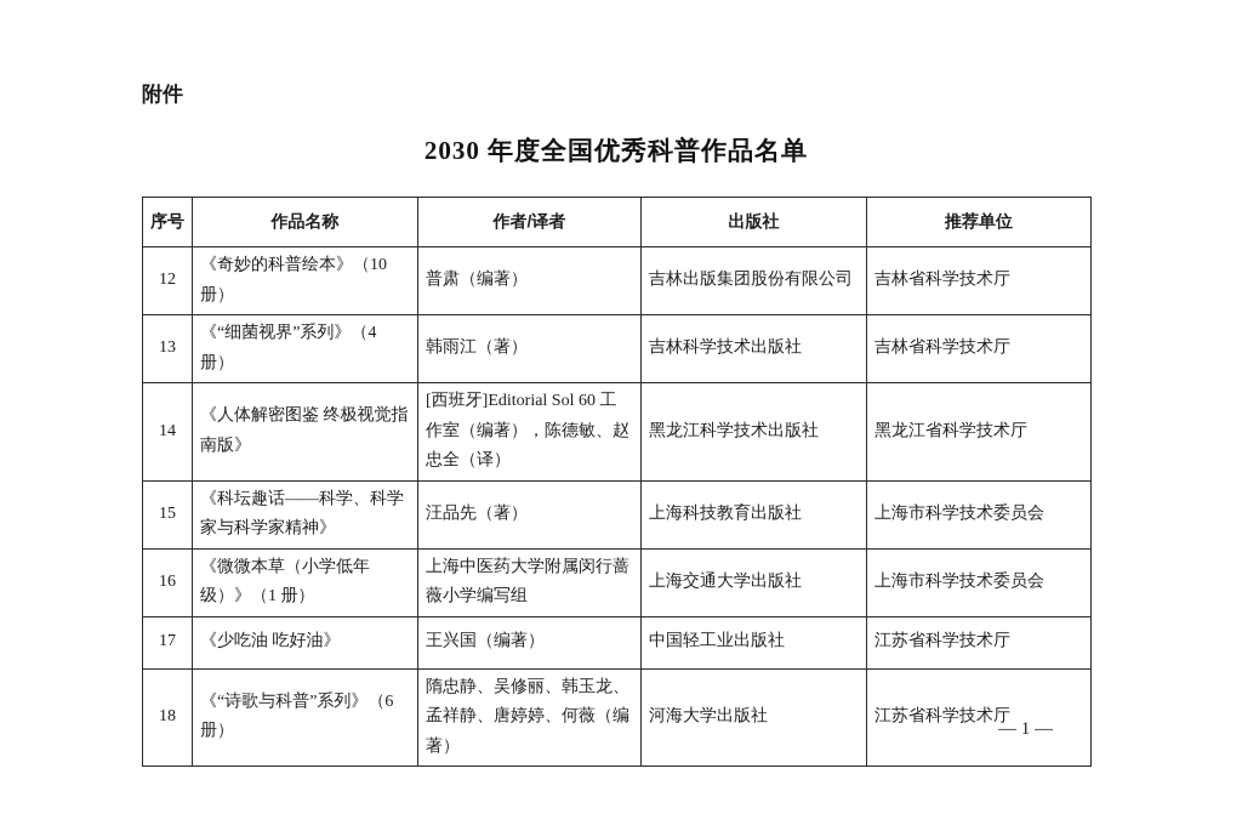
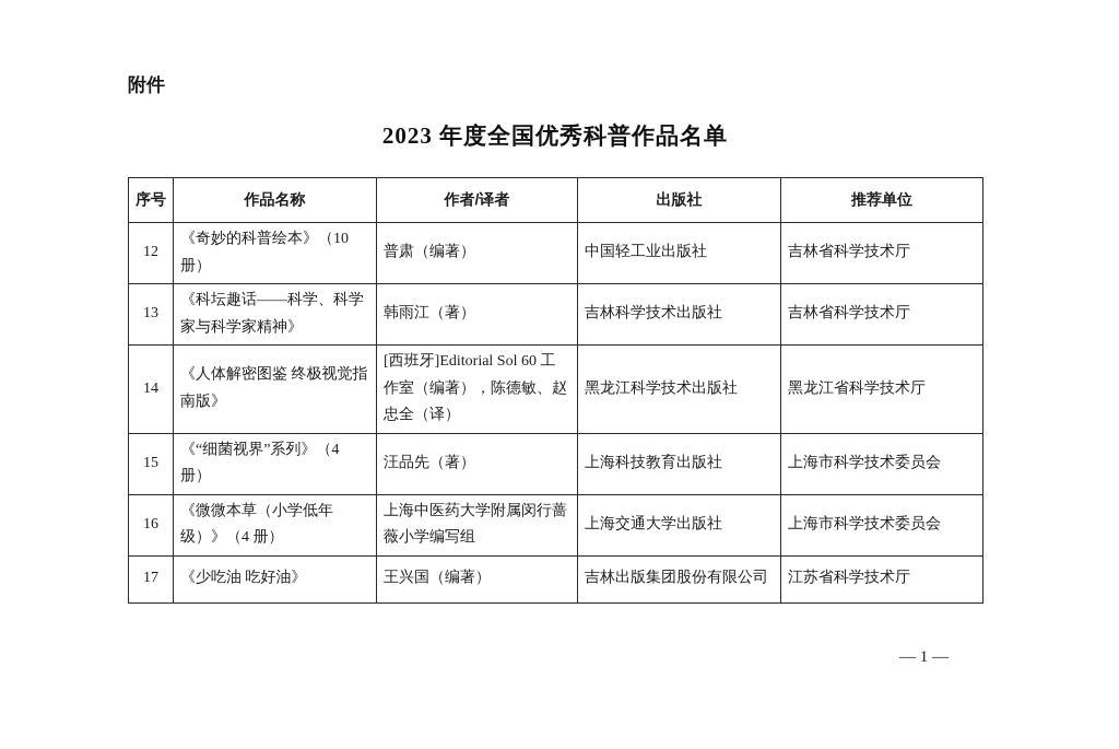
  附件
- 2030 年度全国优秀科普作品名单
+ 2023 年度全国优秀科普作品名单
  序号	作品名称	作者/译者	出版社	推荐单位
- 12	《奇妙的科普绘本》（10 册）	普肃（编著）	吉林出版集团股份有限公司	吉林省科学技术厅
+ 12	《奇妙的科普绘本》（10 册）	普肃（编著）	中国轻工业出版社	吉林省科学技术厅
- 13	《“细菌视界”系列》（4 册）	韩雨江（著）	吉林科学技术出版社	吉林省科学技术厅
+ 13	《科坛趣话——科学、科学家与科学家精神》	韩雨江（著）	吉林科学技术出版社	吉林省科学技术厅
  14	《人体解密图鉴 终极视觉指南版》	[西班牙]Editorial Sol 60 工作室（编著），陈德敏、赵忠全（译）	黑龙江科学技术出版社	黑龙江省科学技术厅
- 15	《科坛趣话——科学、科学家与科学家精神》	汪品先（著）	上海科技教育出版社	上海市科学技术委员会
+ 15	《“细菌视界”系列》（4 册）	汪品先（著）	上海科技教育出版社	上海市科学技术委员会
- 16	《微微本草（小学低年级）》（1 册）	上海中医药大学附属闵行蔷薇小学编写组	上海交通大学出版社	上海市科学技术委员会
+ 16	《微微本草（小学低年级）》（4 册）	上海中医药大学附属闵行蔷薇小学编写组	上海交通大学出版社	上海市科学技术委员会
- 17	《少吃油 吃好油》	王兴国（编著）	中国轻工业出版社	江苏省科学技术厅
+ 17	《少吃油 吃好油》	王兴国（编著）	吉林出版集团股份有限公司	江苏省科学技术厅
- 18	《“诗歌与科普”系列》（6 册）	隋忠静、吴修丽、韩玉龙、孟祥静、唐婷婷、何薇（编著）	河海大学出版社	江苏省科学技术厅
  — 1 —
